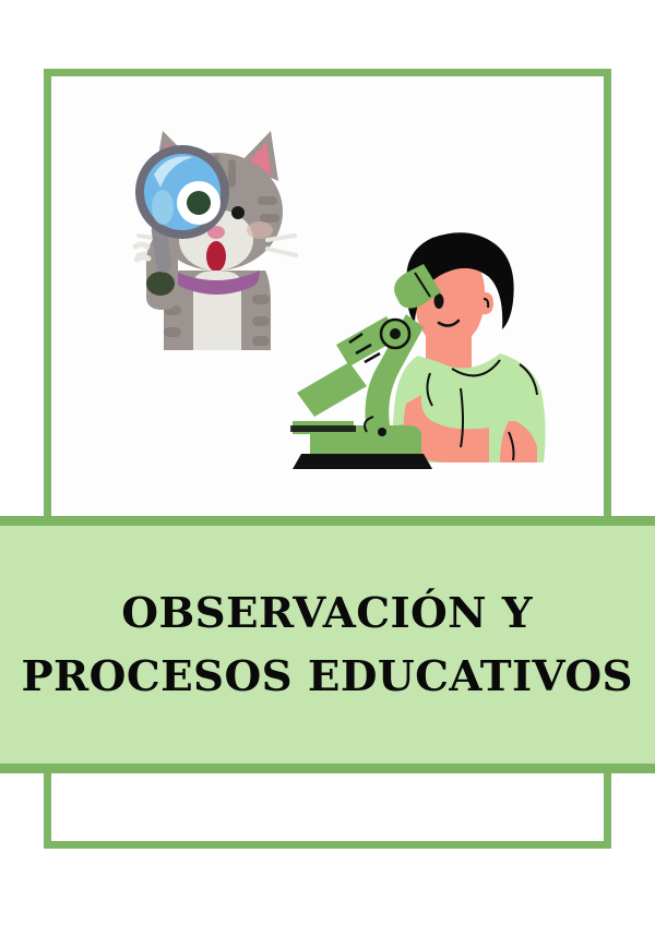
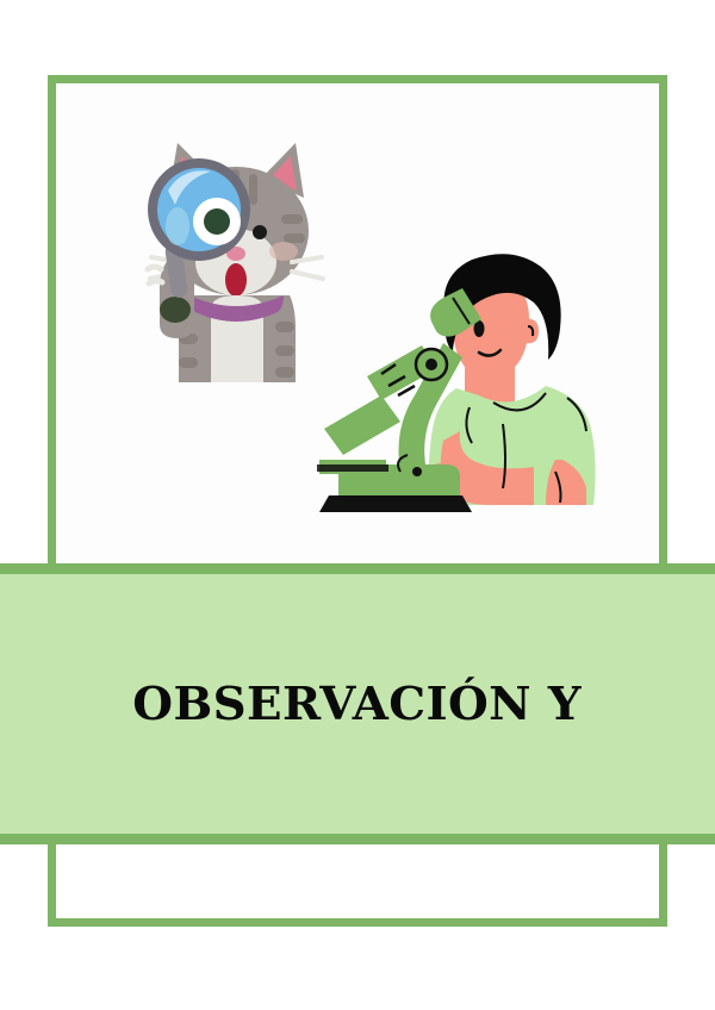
  OBSERVACIÓN Y
- PROCESOS EDUCATIVOS
